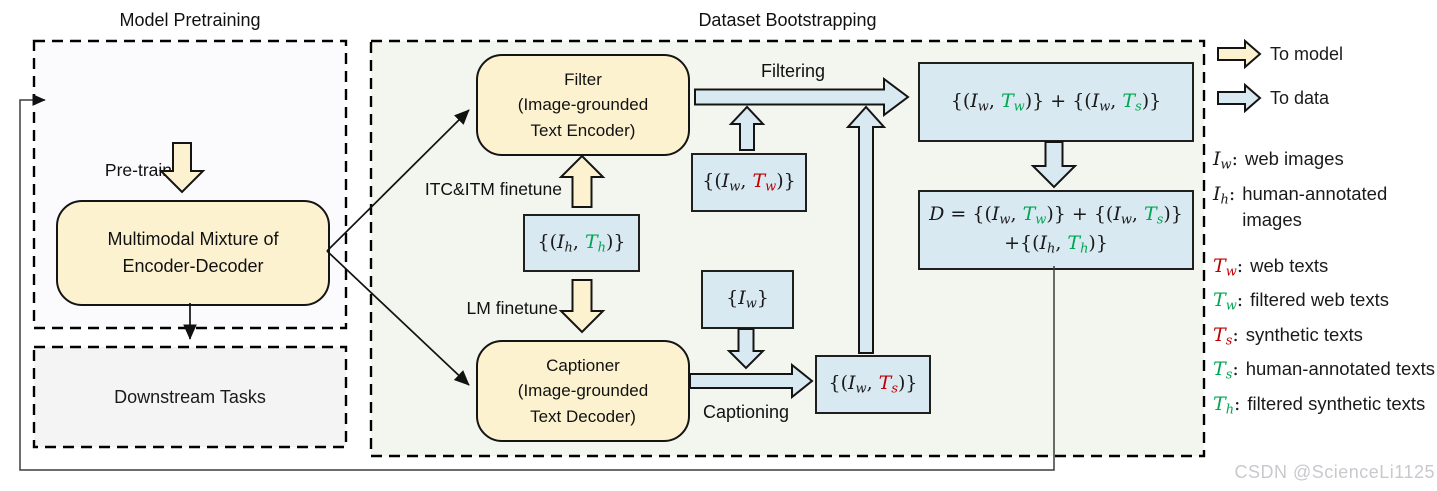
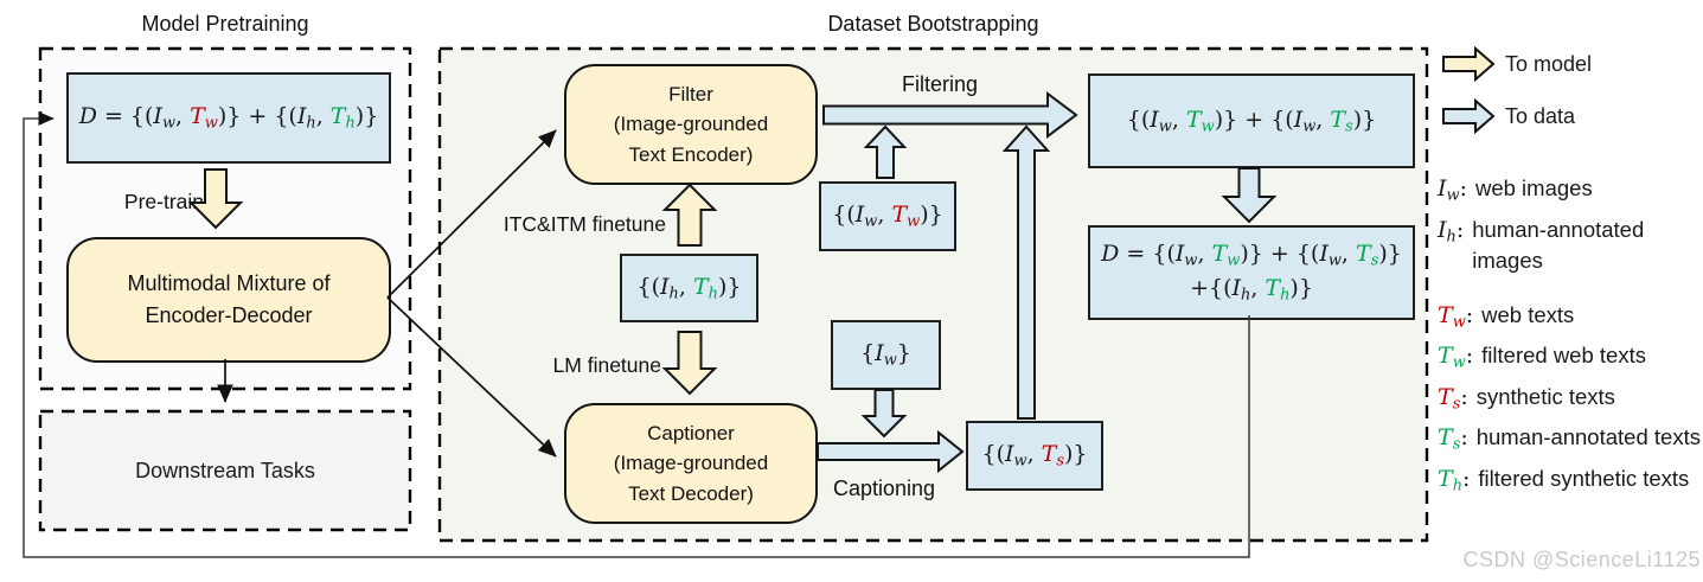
  Model Pretraining
  Dataset Bootstrapping
+ D = {(Iw, Tw)} + {(Ih, Th)}
  Pre-tra
  Multimodal Mixture of
  Encoder-Decoder
  Downstream Tasks
  Filter
  (Image-grounded
  Text Encoder)
  Captioner
  (Image-grounded
  Text Decoder)
  ITC&ITM finetune
  LM finetune
  {(Ih, Th)}
  Filtering
  Captioning
  {(Iw, Tw)}
  {Iw}
  {(Iw, Ts)}
  {(Iw, Tw)} + {(Iw, Ts)}
  D = {(Iw, Tw)} + {(Iw, Ts)}
  +{(Ih, Th)}
  To model
  To data
  Iw:
  web images
  Ih:
  human-annotated images
  Tw:
  web texts
  Tw:
  filtered web texts
  Ts:
  synthetic texts
  Ts:
  human-annotated texts
  Th:
  filtered synthetic texts
  CSDN @ScienceLi1125
